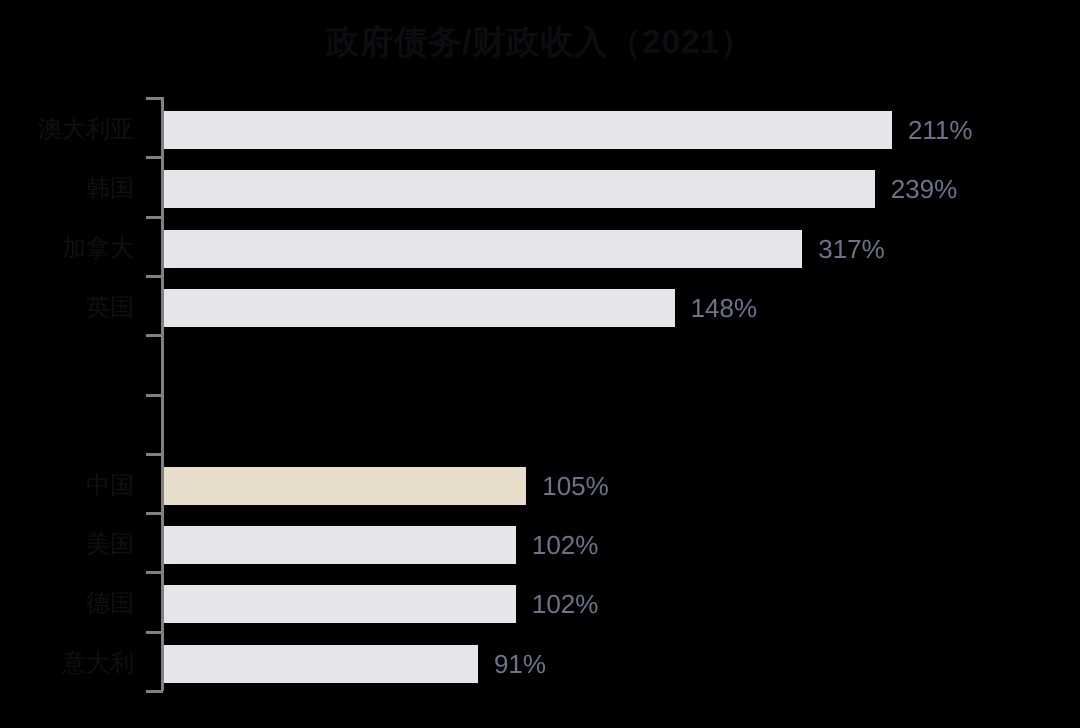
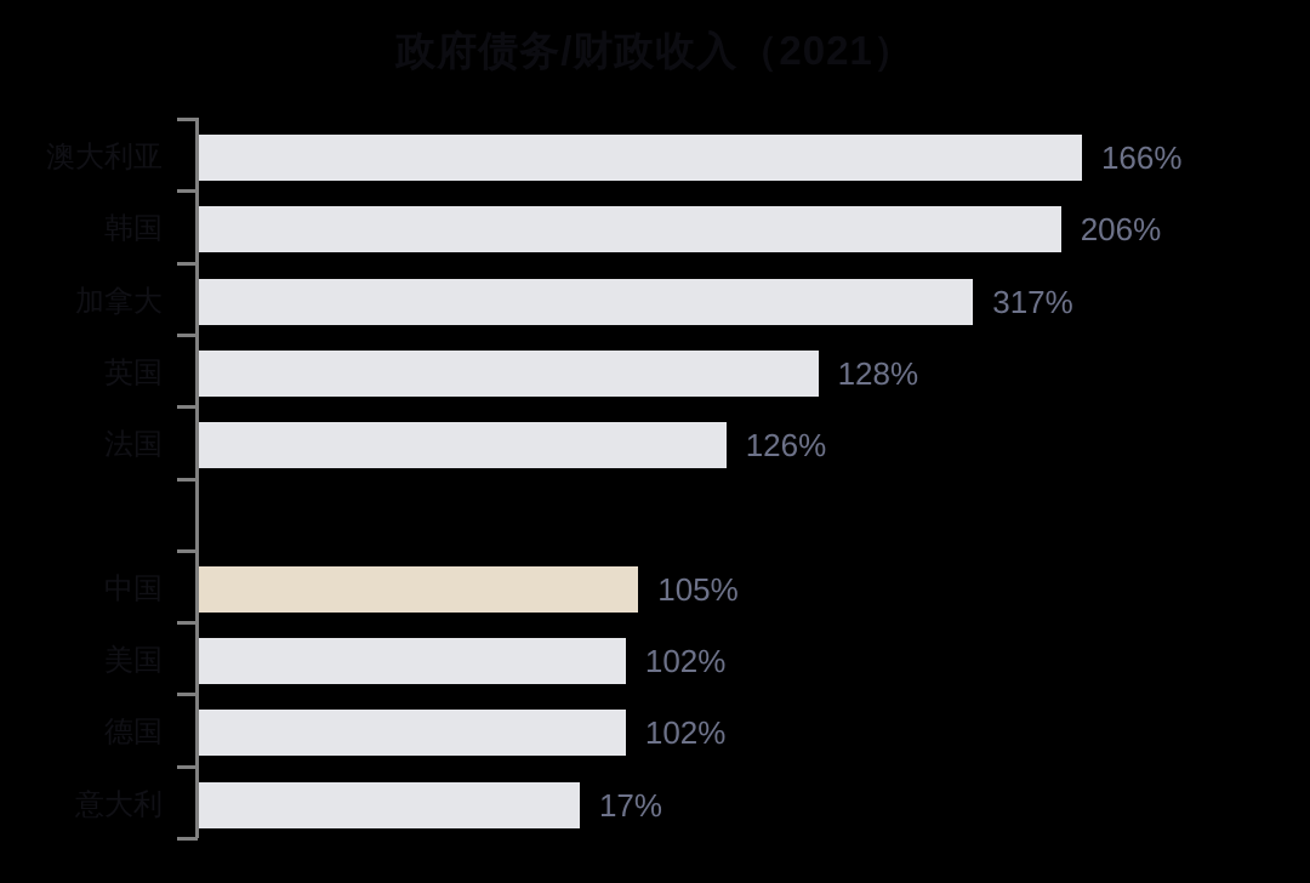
- 211%
+ 166%
- 239%
+ 206%
  317%
- 148%
+ 128%
+ 126%
  105%
  102%
  102%
- 91%
+ 17%
